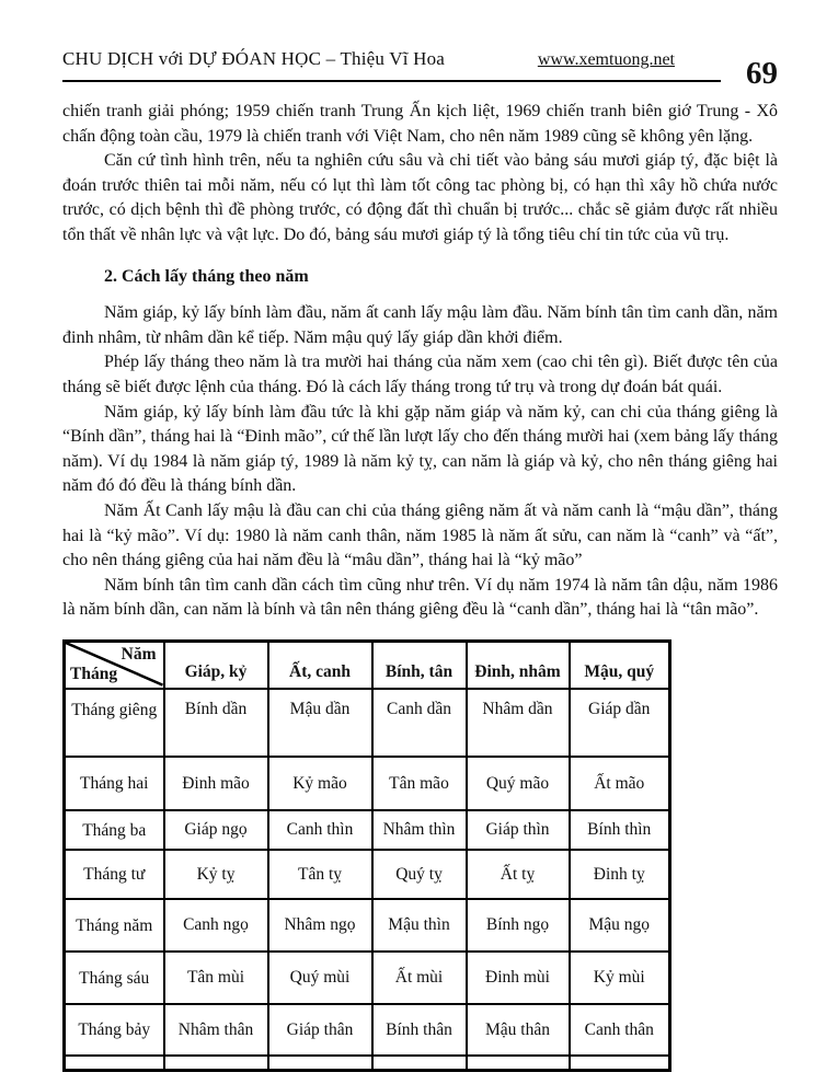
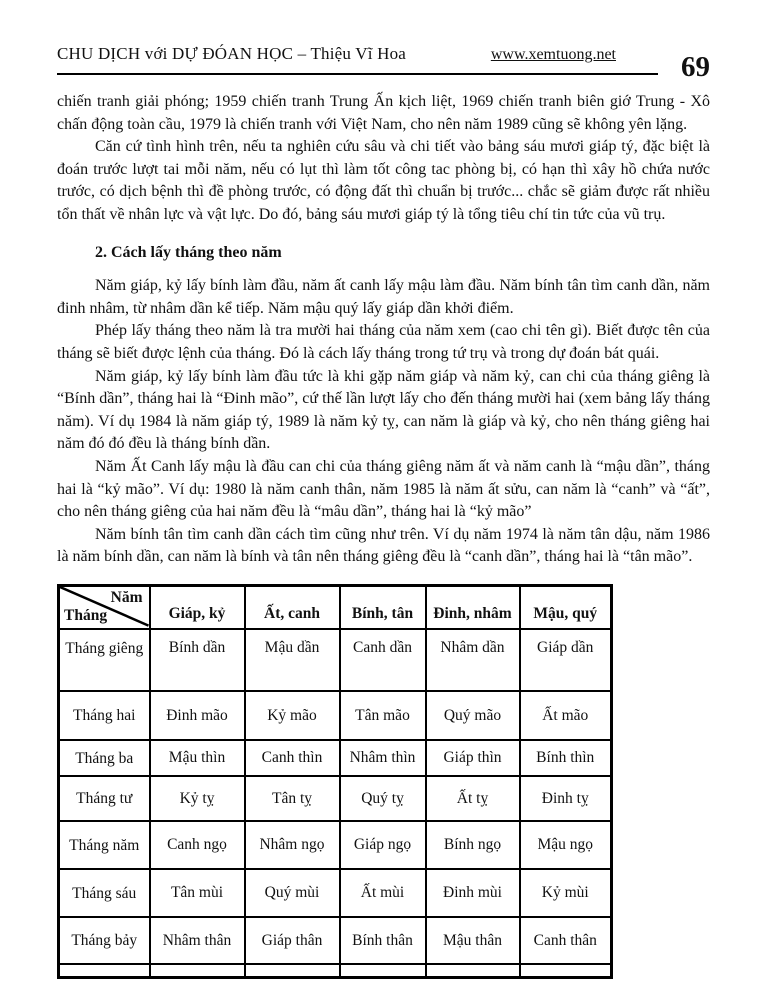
  CHU DỊCH với DỰ ĐÓAN HỌC – Thiệu Vĩ Hoa
  www.xemtuong.net
  69
  chiến tranh giải phóng; 1959 chiến tranh Trung Ấn kịch liệt, 1969 chiến tranh biên giớ Trung - Xô chấn động toàn cầu, 1979 là chiến tranh với Việt Nam, cho nên năm 1989 cũng sẽ không yên lặng.
- Căn cứ tình hình trên, nếu ta nghiên cứu sâu và chi tiết vào bảng sáu mươi giáp tý, đặc biệt là đoán trước thiên tai mỗi năm, nếu có lụt thì làm tốt công tac phòng bị, có hạn thì xây hồ chứa nước trước, có dịch bệnh thì đề phòng trước, có động đất thì chuẩn bị trước... chắc sẽ giảm được rất nhiều tổn thất về nhân lực và vật lực. Do đó, bảng sáu mươi giáp tý là tổng tiêu chí tin tức của vũ trụ.
+ Căn cứ tình hình trên, nếu ta nghiên cứu sâu và chi tiết vào bảng sáu mươi giáp tý, đặc biệt là đoán trước lượt tai mỗi năm, nếu có lụt thì làm tốt công tac phòng bị, có hạn thì xây hồ chứa nước trước, có dịch bệnh thì đề phòng trước, có động đất thì chuẩn bị trước... chắc sẽ giảm được rất nhiều tổn thất về nhân lực và vật lực. Do đó, bảng sáu mươi giáp tý là tổng tiêu chí tin tức của vũ trụ.
  2. Cách lấy tháng theo năm
  Năm giáp, kỷ lấy bính làm đầu, năm ất canh lấy mậu làm đầu. Năm bính tân tìm canh dần, năm đinh nhâm, từ nhâm dần kể tiếp. Năm mậu quý lấy giáp dần khởi điểm.
  Phép lấy tháng theo năm là tra mười hai tháng của năm xem (cao chi tên gì). Biết được tên của tháng sẽ biết được lệnh của tháng. Đó là cách lấy tháng trong tứ trụ và trong dự đoán bát quái.
  Năm giáp, kỷ lấy bính làm đầu tức là khi gặp năm giáp và năm kỷ, can chi của tháng giêng là “Bính dần”, tháng hai là “Đinh mão”, cứ thế lần lượt lấy cho đến tháng mười hai (xem bảng lấy tháng năm). Ví dụ 1984 là năm giáp tý, 1989 là năm kỷ tỵ, can năm là giáp và kỷ, cho nên tháng giêng hai năm đó đó đều là tháng bính dần.
  Năm Ất Canh lấy mậu là đầu can chi của tháng giêng năm ất và năm canh là “mậu dần”, tháng hai là “kỷ mão”. Ví dụ: 1980 là năm canh thân, năm 1985 là năm ất sửu, can năm là “canh” và “ất”, cho nên tháng giêng của hai năm đều là “mâu dần”, tháng hai là “kỷ mão”
  Năm bính tân tìm canh dần cách tìm cũng như trên. Ví dụ năm 1974 là năm tân dậu, năm 1986 là năm bính dần, can năm là bính và tân nên tháng giêng đều là “canh dần”, tháng hai là “tân mão”.
  Năm Tháng	Giáp, kỷ	Ất, canh	Bính, tân	Đinh, nhâm	Mậu, quý
  Tháng giêng	Bính dần	Mậu dần	Canh dần	Nhâm dần	Giáp dần
  Tháng hai	Đinh mão	Kỷ mão	Tân mão	Quý mão	Ất mão
- Tháng ba	Giáp ngọ	Canh thìn	Nhâm thìn	Giáp thìn	Bính thìn
+ Tháng ba	Mậu thìn	Canh thìn	Nhâm thìn	Giáp thìn	Bính thìn
  Tháng tư	Kỷ tỵ	Tân tỵ	Quý tỵ	Ất tỵ	Đinh tỵ
- Tháng năm	Canh ngọ	Nhâm ngọ	Mậu thìn	Bính ngọ	Mậu ngọ
+ Tháng năm	Canh ngọ	Nhâm ngọ	Giáp ngọ	Bính ngọ	Mậu ngọ
  Tháng sáu	Tân mùi	Quý mùi	Ất mùi	Đinh mùi	Kỷ mùi
  Tháng bảy	Nhâm thân	Giáp thân	Bính thân	Mậu thân	Canh thân
